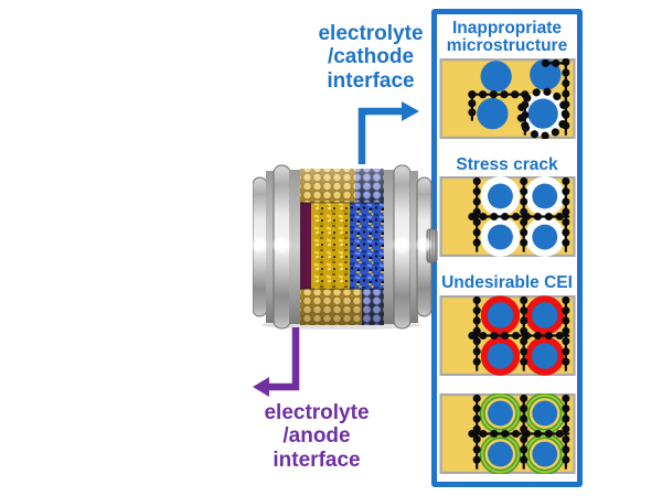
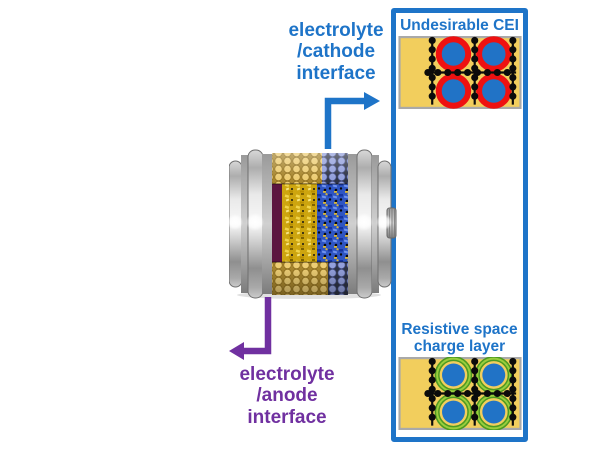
- Inappropriate microstructure
- Stress crack
  Undesirable CEI
+ Resistive space charge layer
  electrolyte
  /cathode
  interface
  electrolyte
  /anode
  interface
